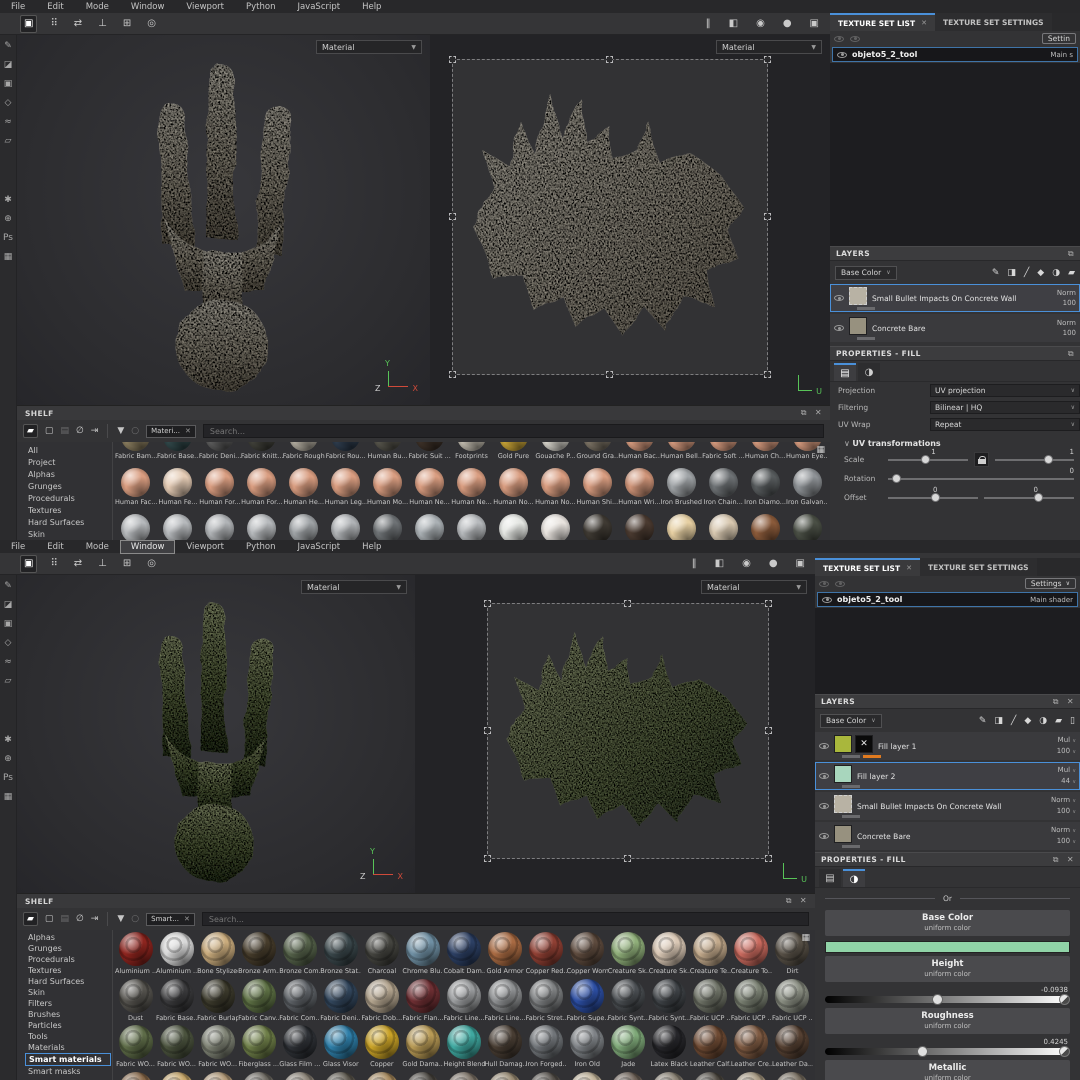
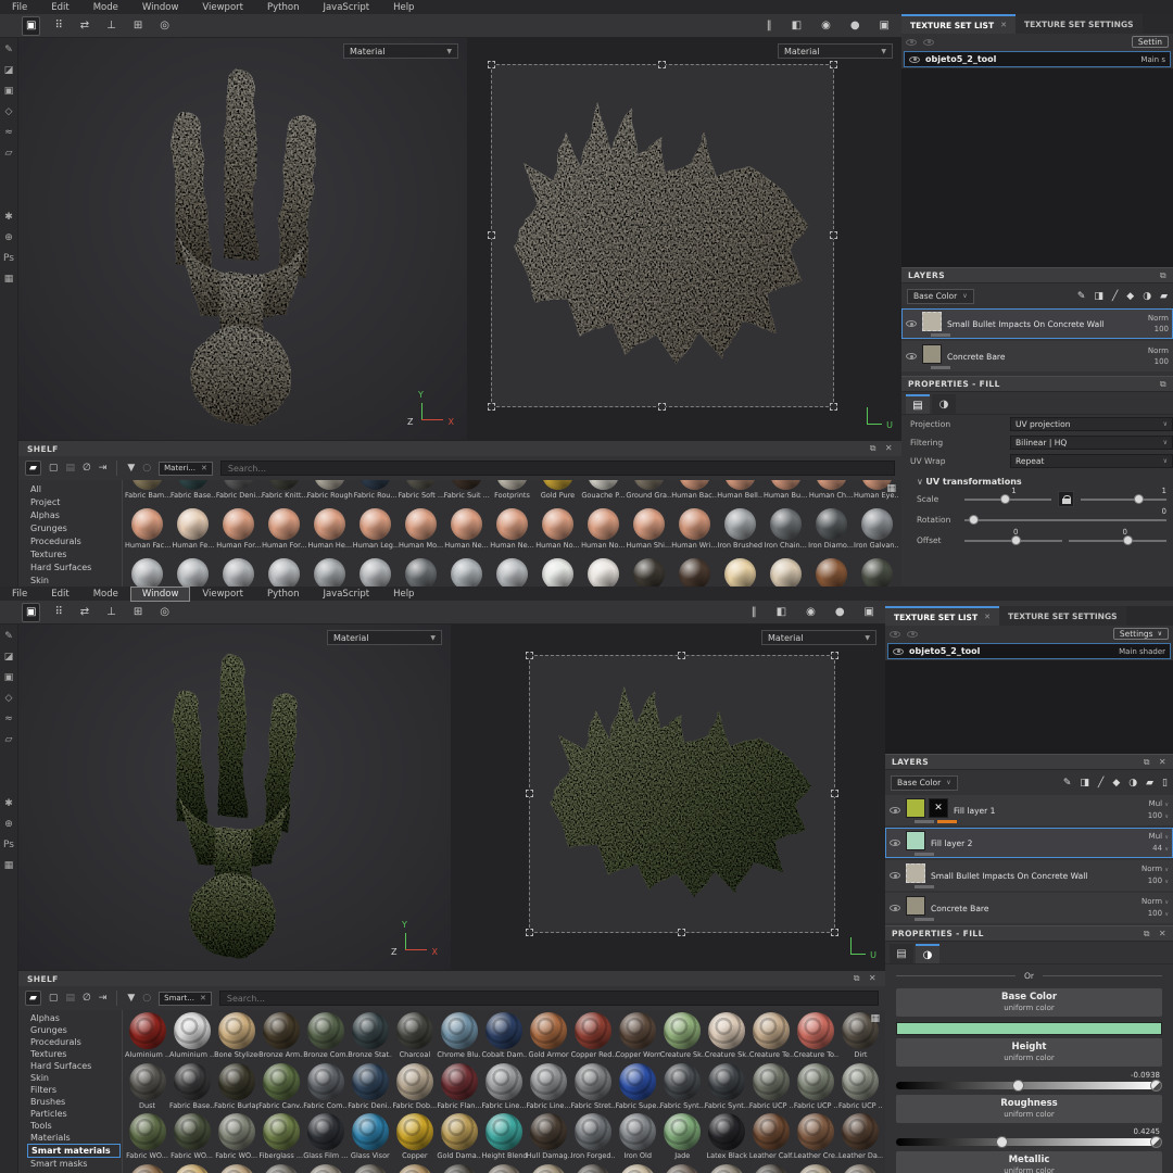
  File
  Edit
  Mode
  Window
  Viewport
  Python
  JavaScript
  Help
  ▣
  ⠿
  ⇄
  ⊥
  ⊞
  ◎
  ‖
  ◧
  ◉
  ●
  ▣
  ✎
  ◪
  ▣
  ◇
  ≈
  ▱
  ✱
  ⊕
  Ps
  ▦
  Material
  Y
  Z
  X
  Material
  U
  TEXTURE SET LIST
  ✕
  TEXTURE SET SETTINGS
  Settin
  objeto5_2_tool
  Main s
  LAYERS
  ⧉
  Base Color
  ✎
  ◨
  ╱
  ◆
  ◑
  ▰
  Small Bullet Impacts On Concrete Wall
  Norm
  100
  Concrete Bare
  Norm
  100
  PROPERTIES - FILL
  ⧉
  ▤
  ◑
  Projection
  UV projection
  Filtering
  Bilinear | HQ
  UV Wrap
  Repeat
  UV transformations
  Scale
  1
  1
  Rotation
  0
  Offset
  0
  0
  SHELF
  ⧉
  ✕
  ▰
  ▢
  ▤
  ∅
  ⇥
  ▼
  ○
  Materi...
  ✕
  Search...
  All
  Project
  Alphas
  Grunges
  Procedurals
  Textures
  Hard Surfaces
  Skin
  ▦
  Fabric Bam...
  Fabric Base..
  Fabric Deni...
  Fabric Knitt...
  Fabric Rough
  Fabric Rou...
- Human Bu...
+ Fabric Soft ...
  Fabric Suit ...
  Footprints
  Gold Pure
  Gouache P...
  Ground Gra..
  Human Bac..
  Human Bell..
- Fabric Soft ...
+ Human Bu...
  Human Ch...
  Human Eye..
  Human Fac...
  Human Fe...
  Human For...
  Human For...
  Human He...
  Human Leg..
  Human Mo...
  Human Ne...
  Human Ne...
  Human No...
  Human No...
  Human Shi...
  Human Wri...
  Iron Brushed
  Iron Chain...
  Iron Diamo...
  Iron Galvan..
  File
  Edit
  Mode
  Window
  Viewport
  Python
  JavaScript
  Help
  ▣
  ⠿
  ⇄
  ⊥
  ⊞
  ◎
  ‖
  ◧
  ◉
  ●
  ▣
  ✎
  ◪
  ▣
  ◇
  ≈
  ▱
  ✱
  ⊕
  Ps
  ▦
  Material
  Y
  Z
  X
  Material
  U
  TEXTURE SET LIST
  ✕
  TEXTURE SET SETTINGS
  Settings
  objeto5_2_tool
  Main shader
  LAYERS
  ⧉
  ✕
  Base Color
  ✎
  ◨
  ╱
  ◆
  ◑
  ▰
  ▯
  ✕
  Fill layer 1
  Mul
  100
  Fill layer 2
  Mul
  Small Bullet Impacts On Concrete Wall
  Norm
  100
  Concrete Bare
  Norm
  100
  PROPERTIES - FILL
  ⧉
  ✕
  ▤
  ◑
  Or
  Base Color
  uniform color
  Height
  uniform color
  -0.0938
  Roughness
  uniform color
  0.4245
  Metallic
  uniform color
  SHELF
  ⧉
  ✕
  ▰
  ▢
  ▤
  ∅
  ⇥
  ▼
  ○
  Smart...
  ✕
  Search...
  Alphas
  Grunges
  Procedurals
  Textures
  Hard Surfaces
  Skin
  Filters
  Brushes
  Particles
  Tools
  Materials
  Smart materials
  Smart masks
  ▦
  Aluminium ..
  Aluminium ..
  Bone Stylize
  Bronze Arm..
  Bronze Com.
  Bronze Stat..
  Charcoal
  Chrome Blu..
  Cobalt Dam.
  Gold Armor
  Copper Red..
  Copper Worn
  Creature Sk.
  Creature Sk.
  Creature Te..
  Creature To..
  Dirt
  Dust
  Fabric Base..
  Fabric Burlap
  Fabric Canv..
  Fabric Com..
  Fabric Deni..
  Fabric Dob...
  Fabric Flan...
  Fabric Line...
  Fabric Line...
  Fabric Stret..
  Fabric Supe..
  Fabric Synt..
  Fabric Synt..
  Fabric UCP ..
  Fabric UCP ..
  Fabric UCP ..
  Fabric WO...
  Fabric WO...
  Fabric WO...
  Fiberglass ...
  Glass Film ...
  Glass Visor
  Copper
  Gold Dama..
  Height Blend
  Hull Damag.
  Iron Forged..
  Iron Old
  Jade
  Latex Black
  Leather Calf.
  Leather Cre.
  Leather Da..
